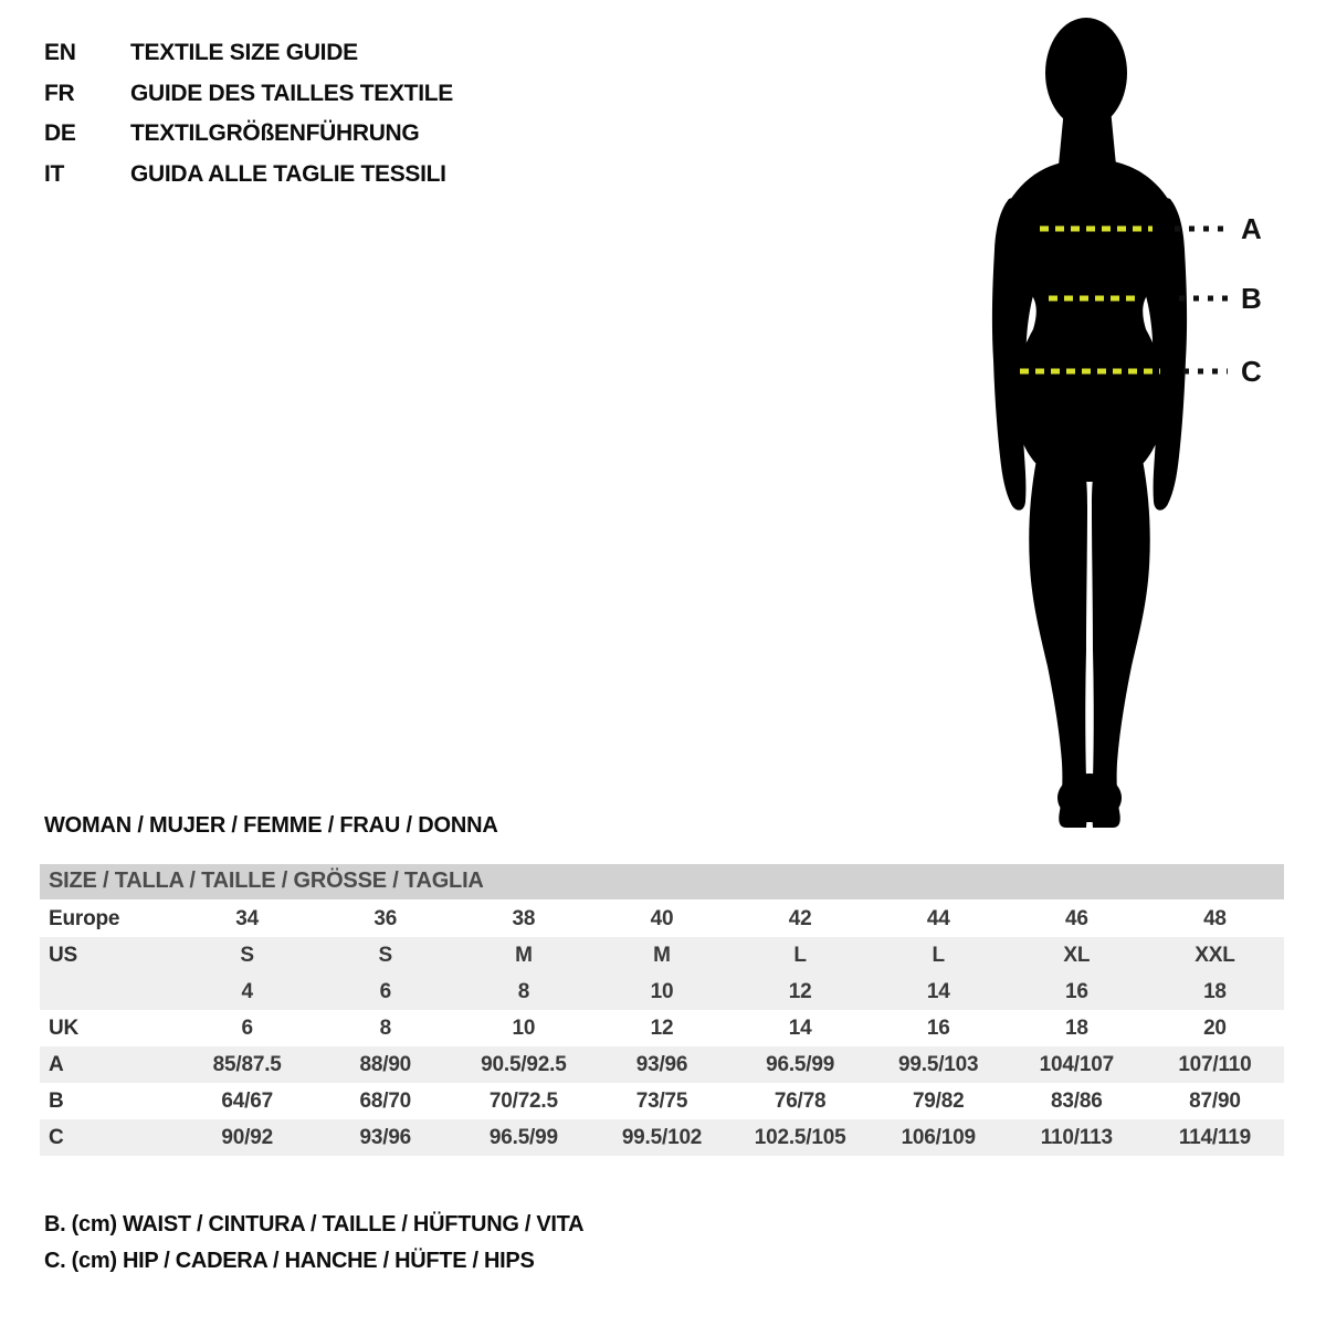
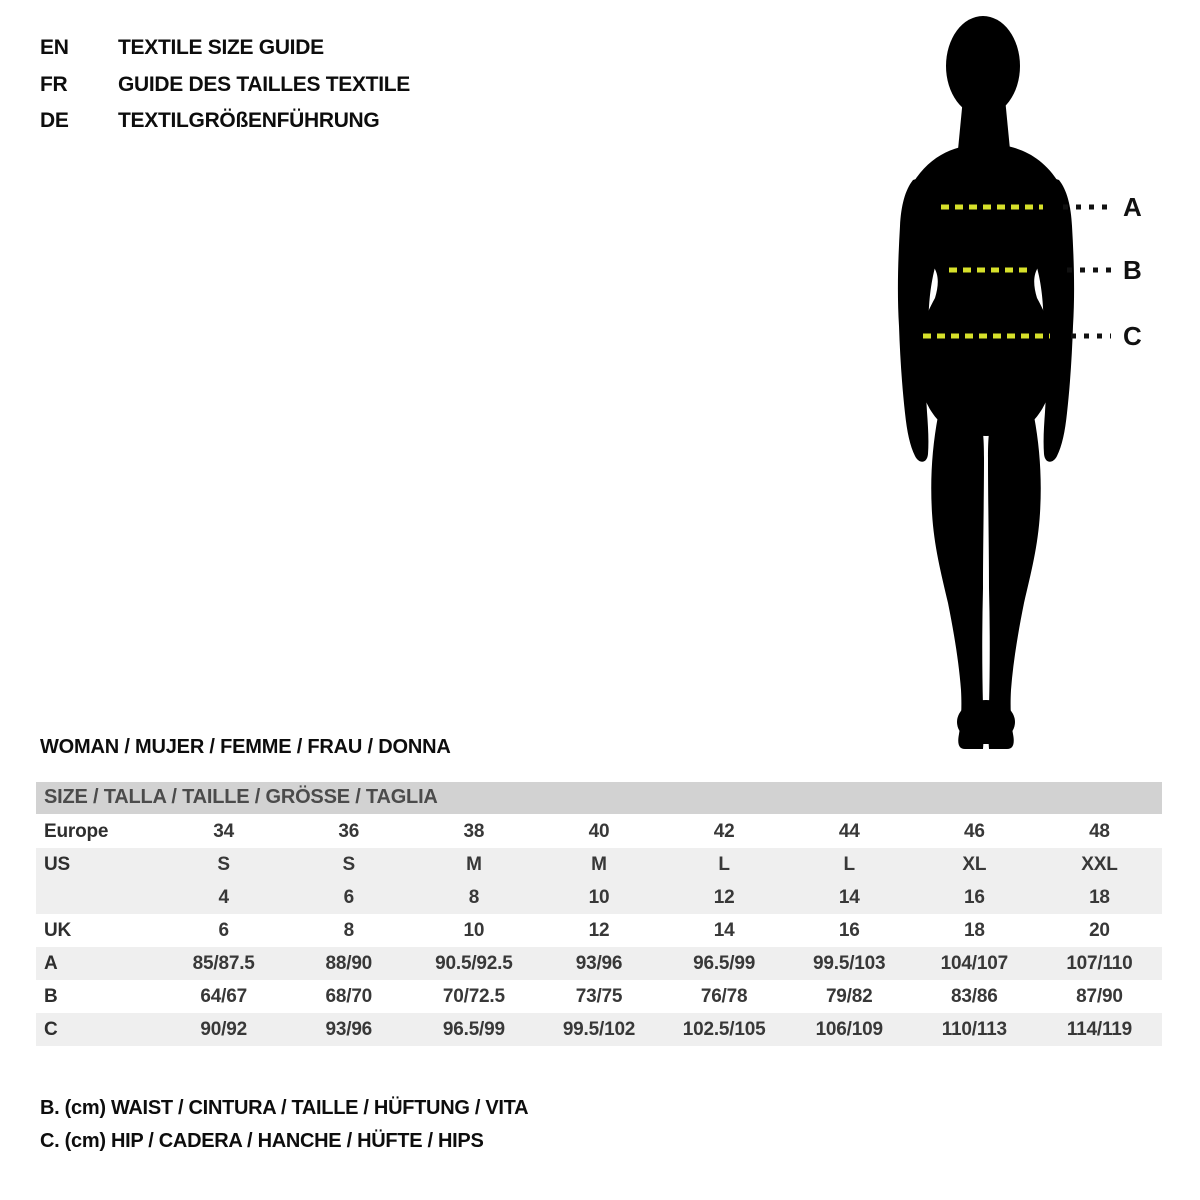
  EN
  TEXTILE SIZE GUIDE
  FR
  GUIDE DES TAILLES TEXTILE
  DE
  TEXTILGRÖßENFÜHRUNG
- IT
- GUIDA ALLE TAGLIE TESSILI
  A
  B
  C
  WOMAN / MUJER / FEMME / FRAU / DONNA
  SIZE / TALLA / TAILLE / GRÖSSE / TAGLIA
  Europe	34	36	38	40	42	44	46	48
  US	S	S	M	M	L	L	XL	XXL
  	4	6	8	10	12	14	16	18
  UK	6	8	10	12	14	16	18	20
  A	85/87.5	88/90	90.5/92.5	93/96	96.5/99	99.5/103	104/107	107/110
  B	64/67	68/70	70/72.5	73/75	76/78	79/82	83/86	87/90
  C	90/92	93/96	96.5/99	99.5/102	102.5/105	106/109	110/113	114/119
  B. (cm) WAIST / CINTURA / TAILLE / HÜFTUNG / VITA
  C. (cm) HIP / CADERA / HANCHE / HÜFTE / HIPS
